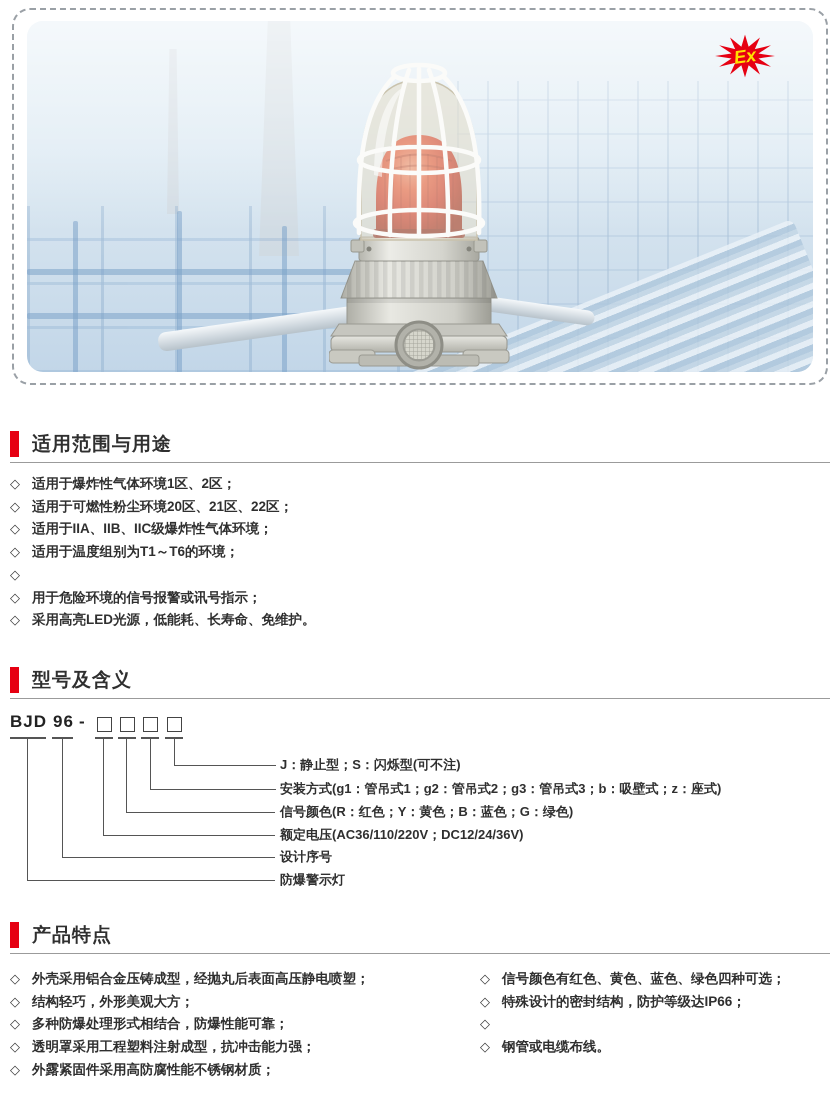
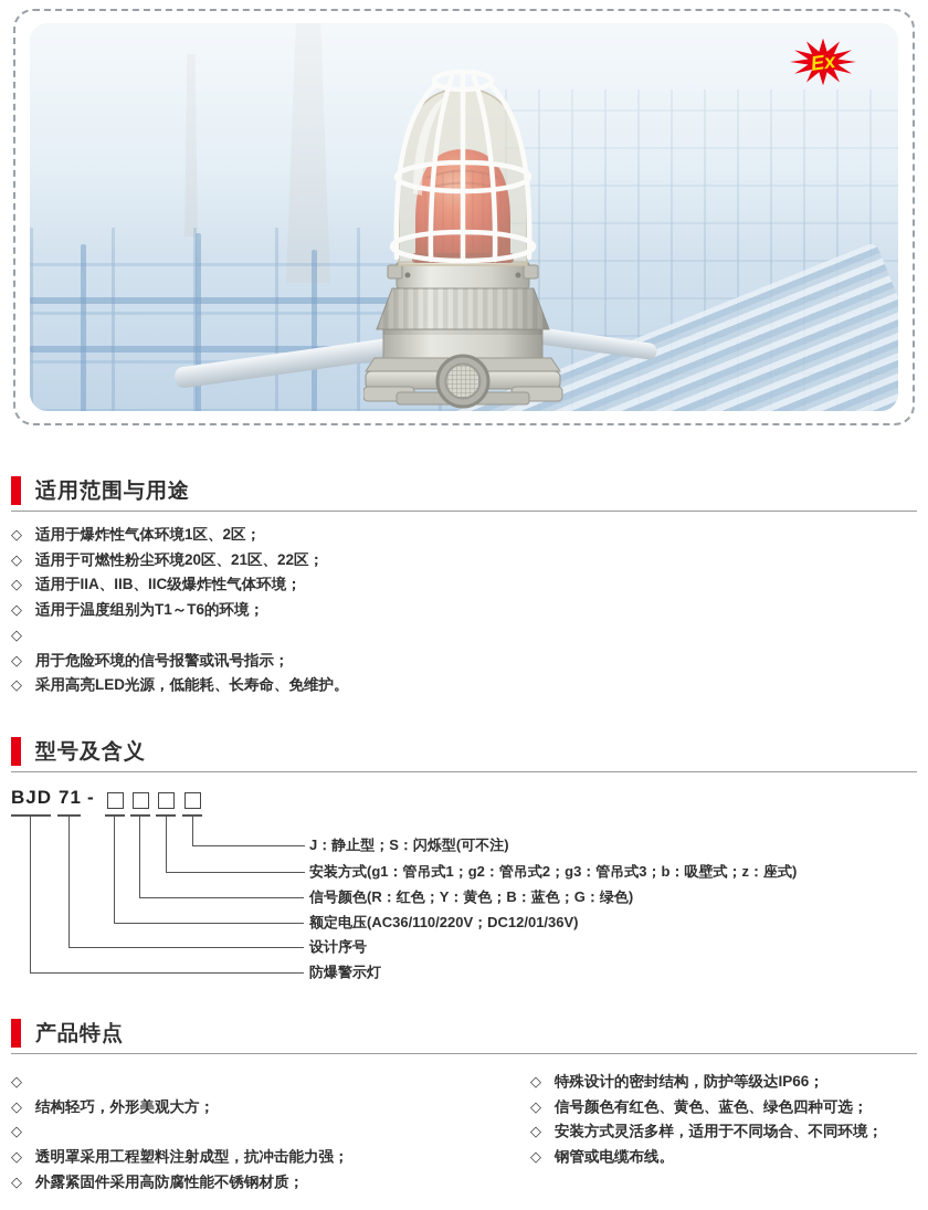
  适用范围与用途
  ◇
  适用于爆炸性气体环境1区、2区；
  ◇
  适用于可燃性粉尘环境20区、21区、22区；
  ◇
  适用于IIA、IIB、IIC级爆炸性气体环境；
  ◇
  适用于温度组别为T1～T6的环境；
  ◇
  ◇
  用于危险环境的信号报警或讯号指示；
  ◇
  采用高亮LED光源，低能耗、长寿命、免维护。
  型号及含义
  BJD
- 96
+ 71
  -
  J：静止型；S：闪烁型(可不注)
  安装方式(g1：管吊式1；g2：管吊式2；g3：管吊式3；b：吸壁式；z：座式)
  信号颜色(R：红色；Y：黄色；B：蓝色；G：绿色)
- 额定电压(AC36/110/220V；DC12/24/36V)
+ 额定电压(AC36/110/220V；DC12/01/36V)
  设计序号
  防爆警示灯
  产品特点
  ◇
- 外壳采用铝合金压铸成型，经抛丸后表面高压静电喷塑；
  ◇
  结构轻巧，外形美观大方；
  ◇
- 多种防爆处理形式相结合，防爆性能可靠；
  ◇
  透明罩采用工程塑料注射成型，抗冲击能力强；
  ◇
  外露紧固件采用高防腐性能不锈钢材质；
  ◇
- 信号颜色有红色、黄色、蓝色、绿色四种可选；
+ 特殊设计的密封结构，防护等级达IP66；
  ◇
- 特殊设计的密封结构，防护等级达IP66；
+ 信号颜色有红色、黄色、蓝色、绿色四种可选；
  ◇
+ 安装方式灵活多样，适用于不同场合、不同环境；
  ◇
  钢管或电缆布线。
